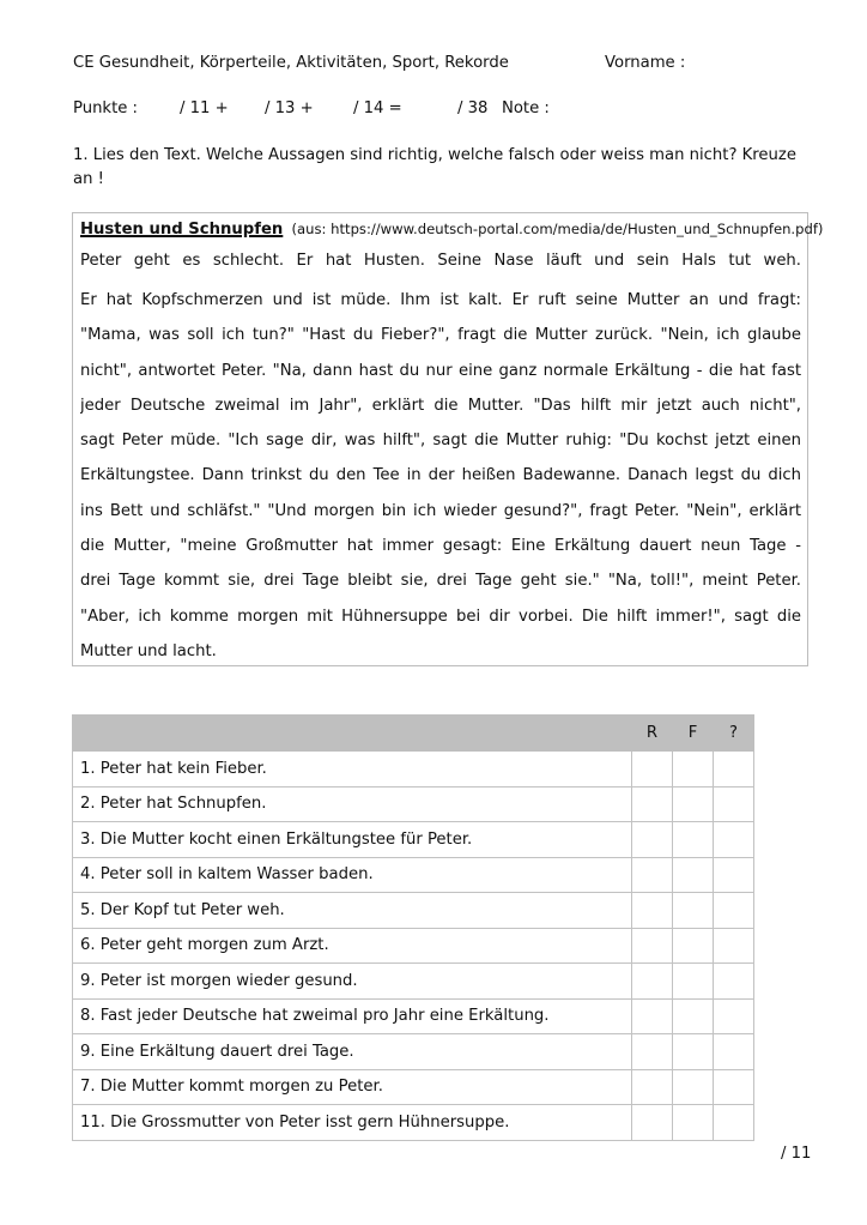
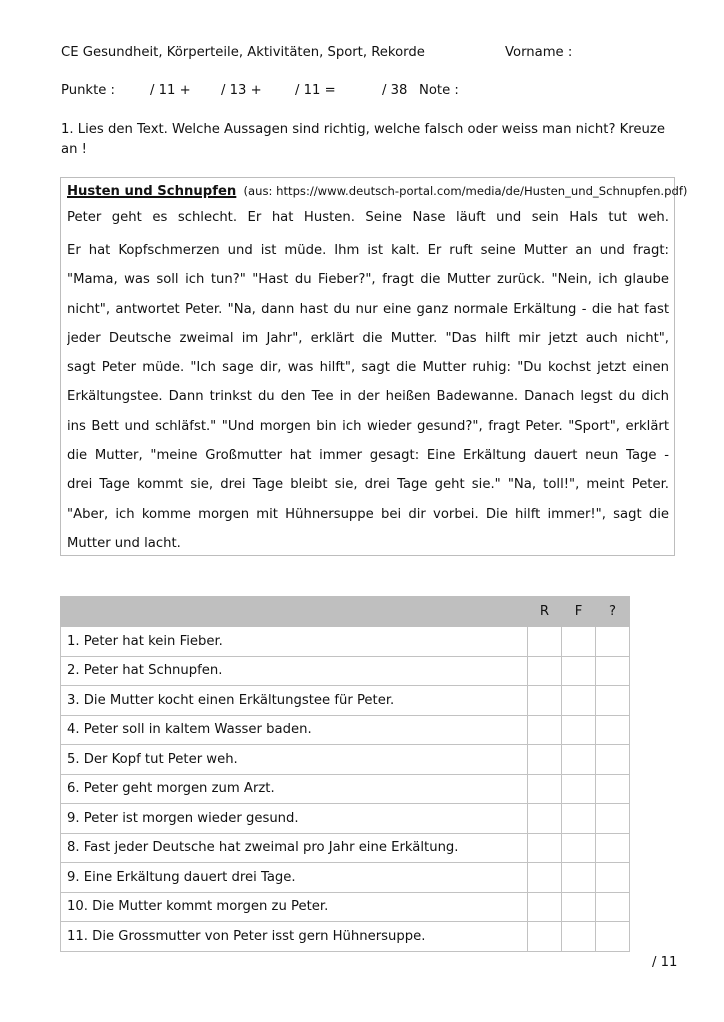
  CE Gesundheit, Körperteile, Aktivitäten, Sport, Rekorde
  Vorname :
  Punkte :
  / 11 +
  / 13 +
- / 14 =
+ / 11 =
  / 38
  Note :
  1. Lies den Text. Welche Aussagen sind richtig, welche falsch oder weiss man nicht? Kreuze an !
  Husten und Schnupfen (aus: https://www.deutsch-portal.com/media/de/Husten_und_Schnupfen.pdf)
  Peter geht es schlecht. Er hat Husten. Seine Nase läuft und sein Hals tut weh.
  Er hat Kopfschmerzen und ist müde. Ihm ist kalt. Er ruft seine Mutter an und fragt:
  "Mama, was soll ich tun?" "Hast du Fieber?", fragt die Mutter zurück. "Nein, ich glaube
  nicht", antwortet Peter. "Na, dann hast du nur eine ganz normale Erkältung - die hat fast
  jeder Deutsche zweimal im Jahr", erklärt die Mutter. "Das hilft mir jetzt auch nicht",
  sagt Peter müde. "Ich sage dir, was hilft", sagt die Mutter ruhig: "Du kochst jetzt einen
  Erkältungstee. Dann trinkst du den Tee in der heißen Badewanne. Danach legst du dich
- ins Bett und schläfst." "Und morgen bin ich wieder gesund?", fragt Peter. "Nein", erklärt
+ ins Bett und schläfst." "Und morgen bin ich wieder gesund?", fragt Peter. "Sport", erklärt
  die Mutter, "meine Großmutter hat immer gesagt: Eine Erkältung dauert neun Tage -
  drei Tage kommt sie, drei Tage bleibt sie, drei Tage geht sie." "Na, toll!", meint Peter.
  "Aber, ich komme morgen mit Hühnersuppe bei dir vorbei. Die hilft immer!", sagt die
  Mutter und lacht.
  	R	F	?
  1. Peter hat kein Fieber.
  2. Peter hat Schnupfen.
  3. Die Mutter kocht einen Erkältungstee für Peter.
  4. Peter soll in kaltem Wasser baden.
  5. Der Kopf tut Peter weh.
  6. Peter geht morgen zum Arzt.
  9. Peter ist morgen wieder gesund.
  8. Fast jeder Deutsche hat zweimal pro Jahr eine Erkältung.
  9. Eine Erkältung dauert drei Tage.
- 7. Die Mutter kommt morgen zu Peter.
+ 10. Die Mutter kommt morgen zu Peter.
  11. Die Grossmutter von Peter isst gern Hühnersuppe.
  / 11
